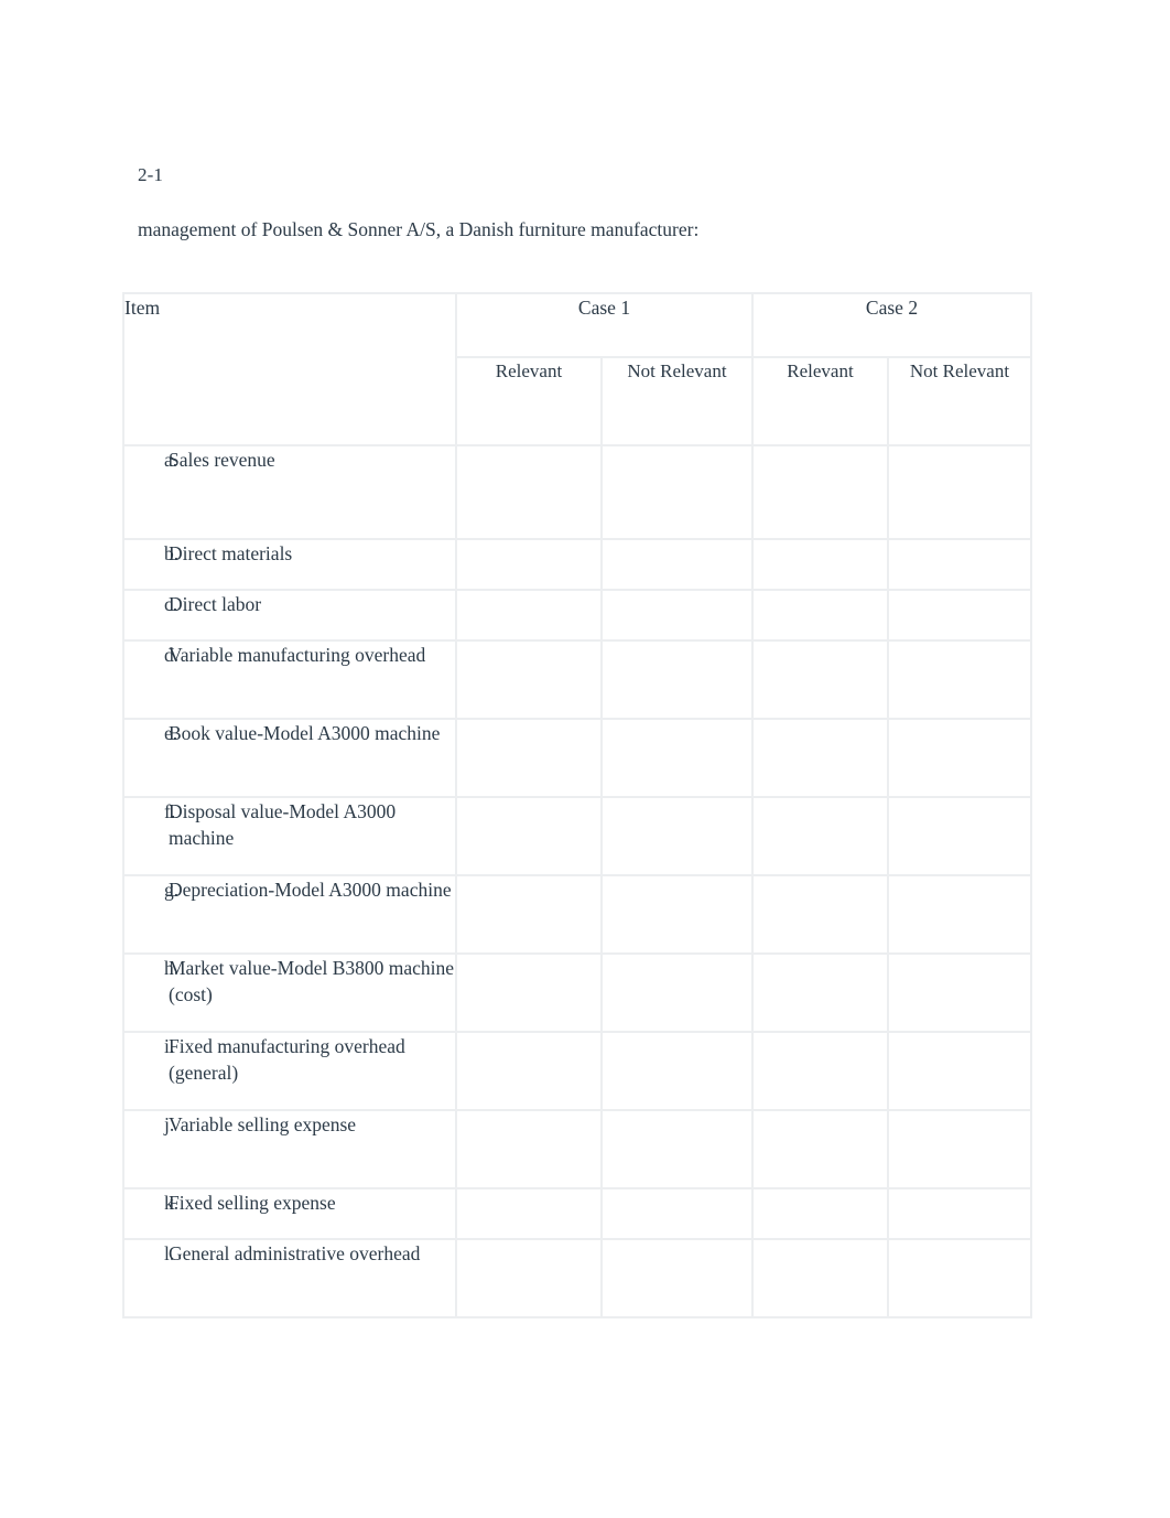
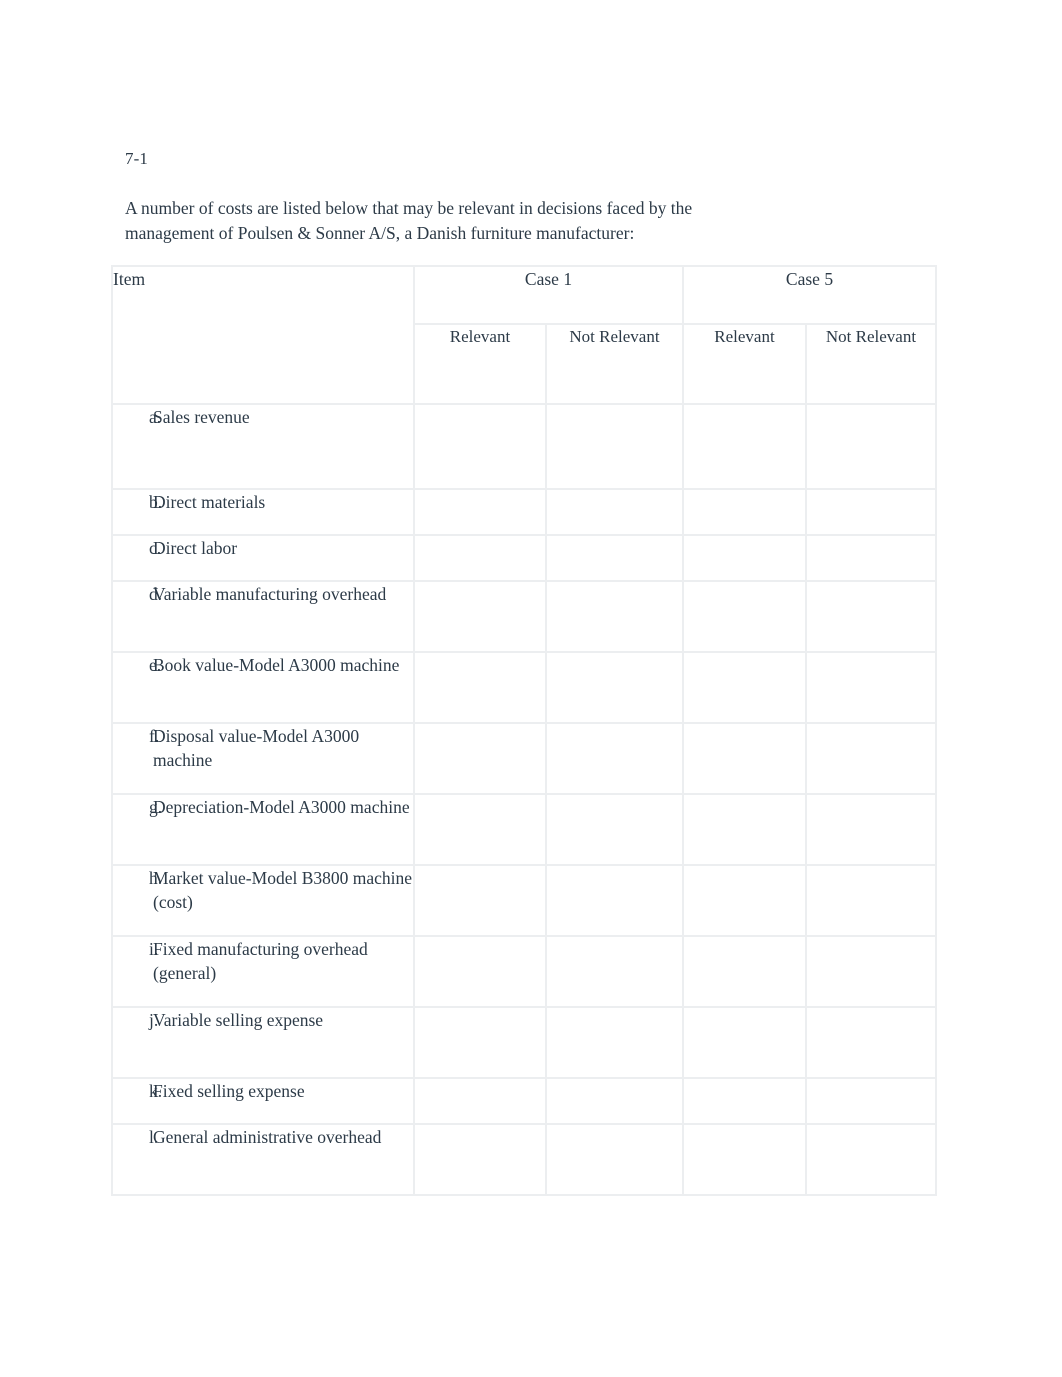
- 2-1
+ 7-1
+ A number of costs are listed below that may be relevant in decisions faced by the
  management of Poulsen & Sonner A/S, a Danish furniture manufacturer:
- Item	Case 1	Case 2
+ Item	Case 1	Case 5
  Relevant	Not Relevant	Relevant	Not Relevant
  a.Sales revenue
  b.Direct materials
  c.Direct labor
  d.Variable manufacturing overhead
  e.Book value-Model A3000 machine
  f.Disposal value-Model A3000 machine
  g.Depreciation-Model A3000 machine
  h.Market value-Model B3800 machine (cost)
  i.Fixed manufacturing overhead (general)
  j.Variable selling expense
  k.Fixed selling expense
  l.General administrative overhead
